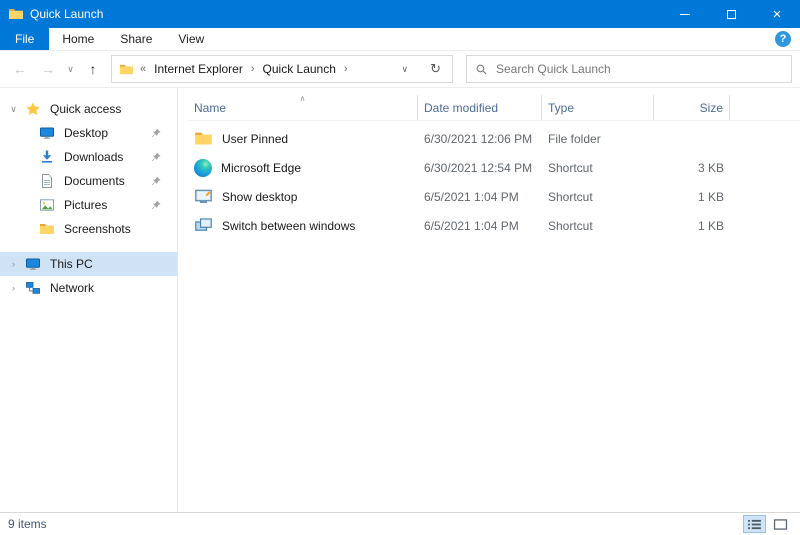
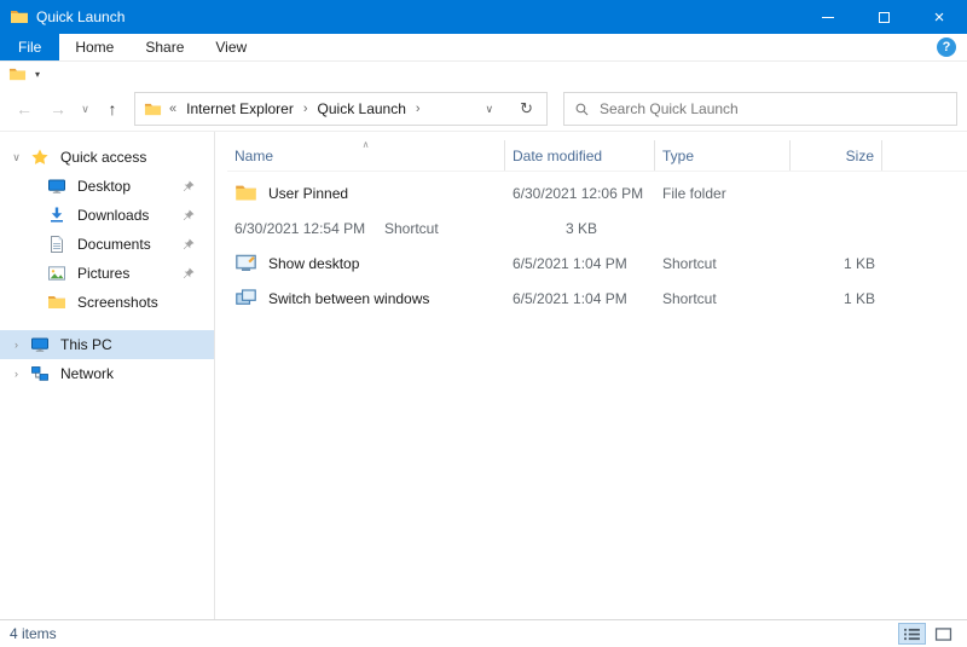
  Quick Launch
  ×
  File
  Home
  Share
  View
  ?
+ ▾
  ←
  →
  ∨
  ↑
  «
  Internet Explorer
  ›
  Quick Launch
  ›
  ∨
  ↻
  Search Quick Launch
  ∨
  Quick access
  Desktop
  Downloads
  Documents
  Pictures
  Screenshots
  ›
  This PC
  ›
  Network
  ∧
  Name
  Date modified
  Type
  Size
  User Pinned
  6/30/2021 12:06 PM
  File folder
- Microsoft Edge
  6/30/2021 12:54 PM
  Shortcut
  3 KB
  Show desktop
  6/5/2021 1:04 PM
  Shortcut
  1 KB
  Switch between windows
  6/5/2021 1:04 PM
  Shortcut
  1 KB
- 9 items
+ 4 items
